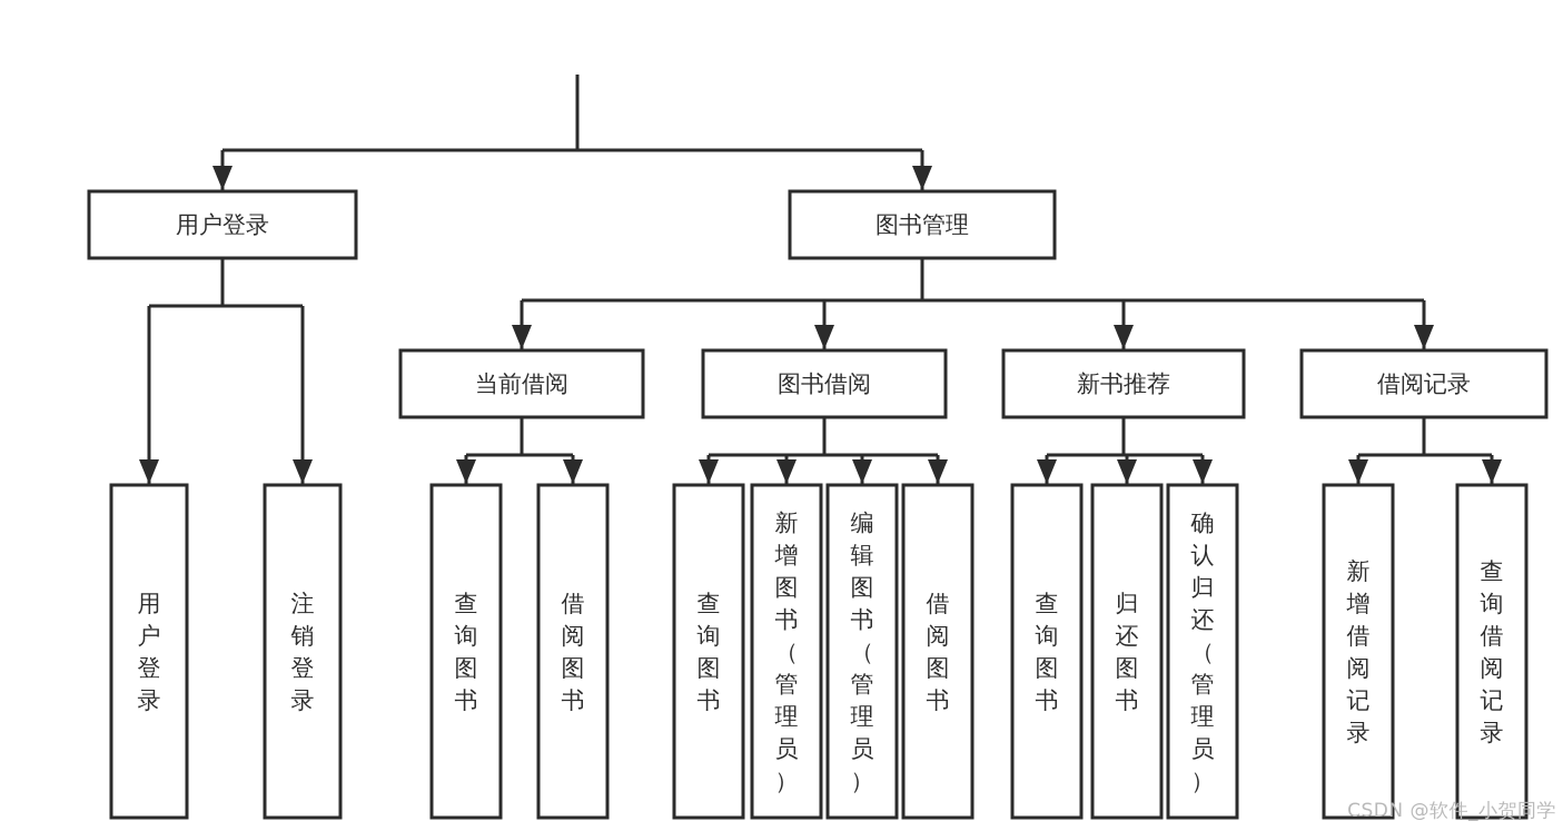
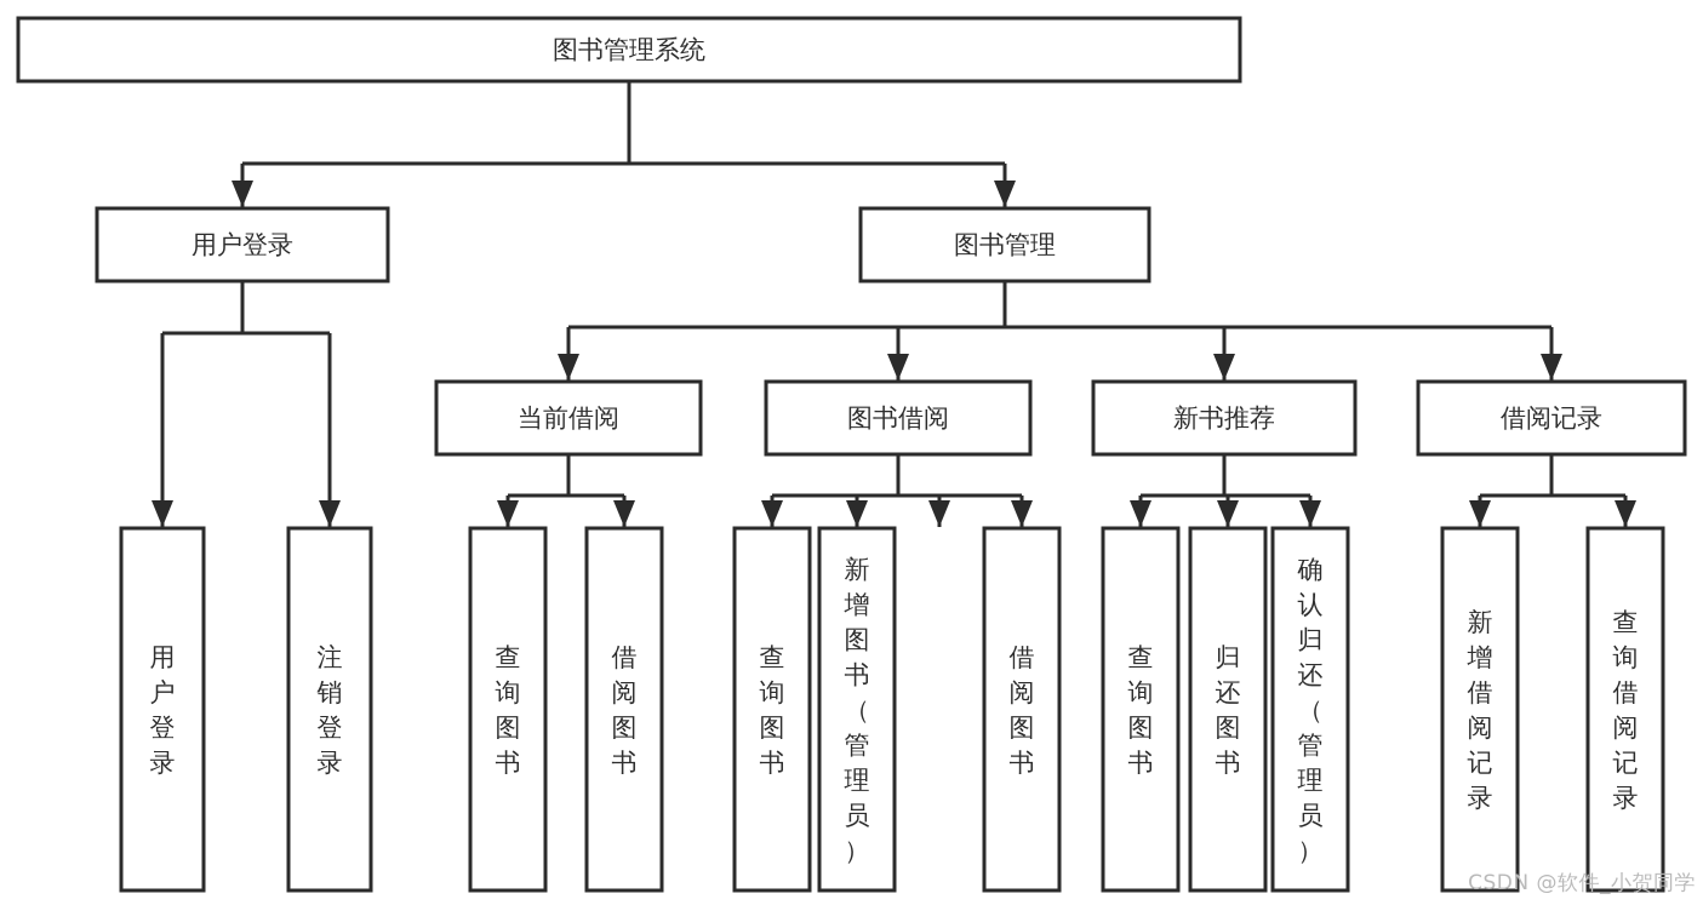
+ 图书管理系统
  用户登录
  用户登录
  注销登录
  图书管理
  当前借阅
  查询图书
  借阅图书
  图书借阅
  查询图书
  新增图书（管理员）
- 编辑图书（管理员）
  借阅图书
  新书推荐
  查询图书
  归还图书
  确认归还（管理员）
  借阅记录
  新增借阅记录
  查询借阅记录
  CSDN @软件_小贺同学
